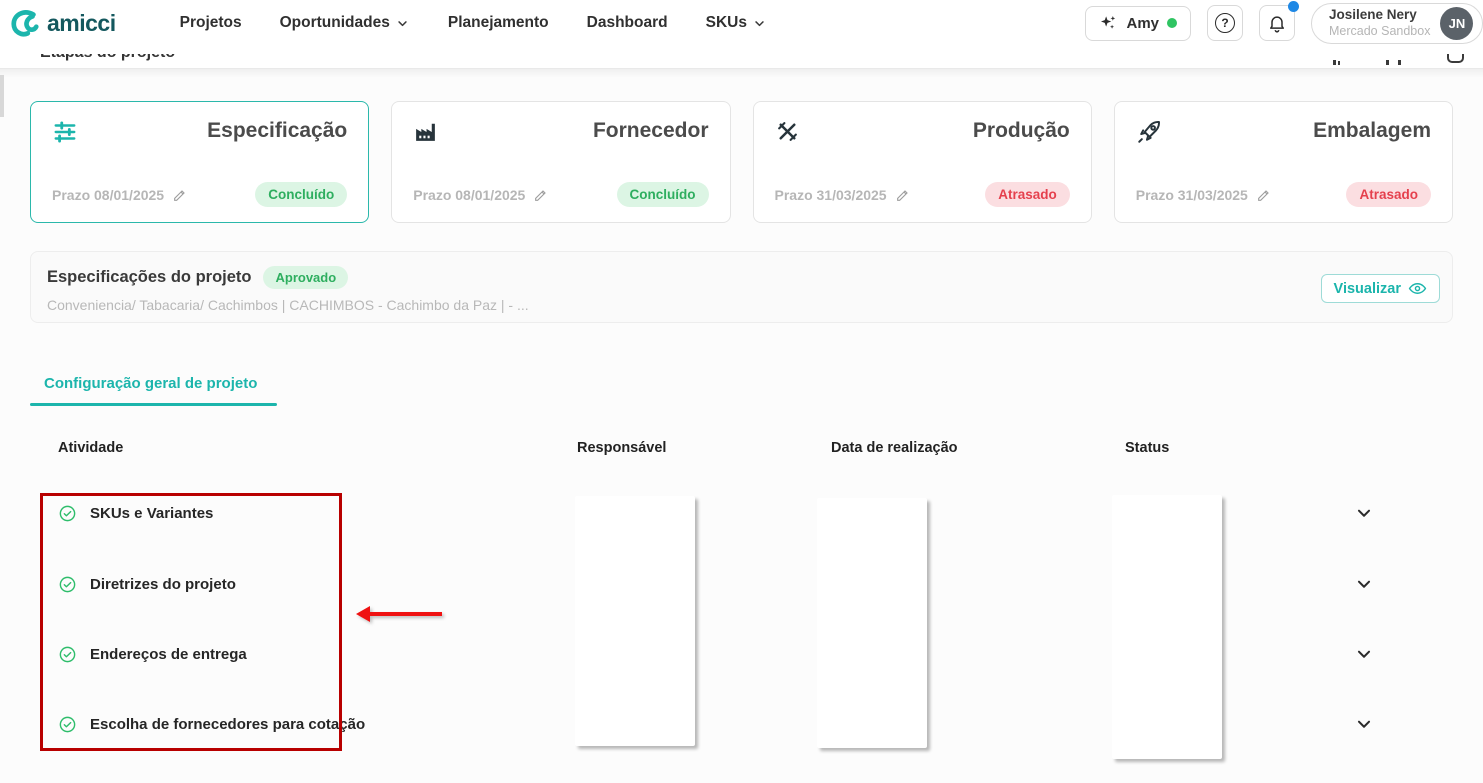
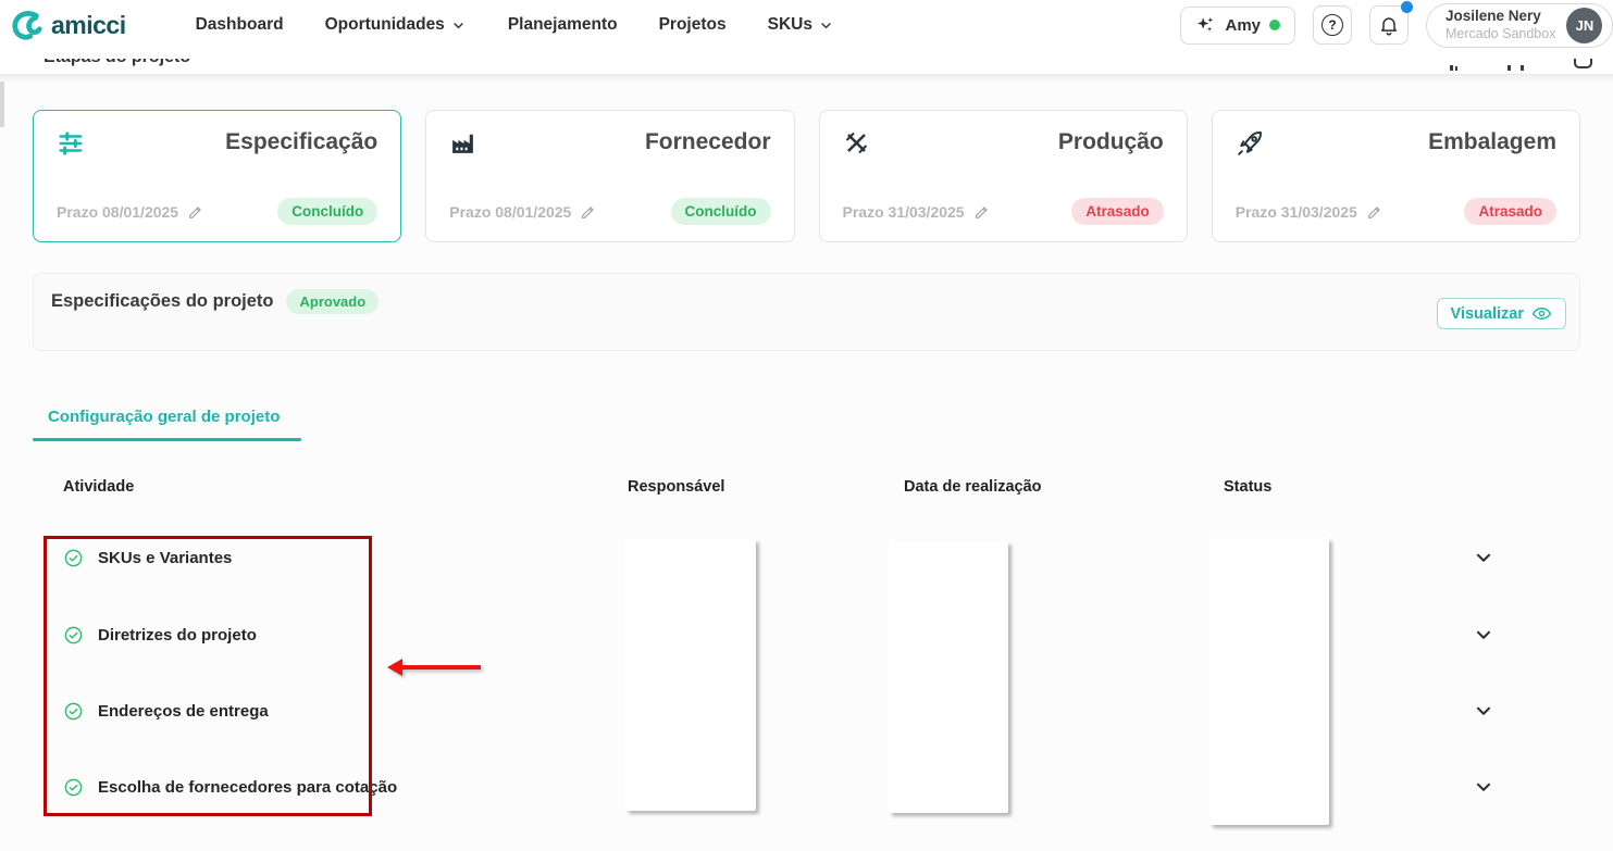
  amicci
- Projetos
+ Dashboard
  Oportunidades
  Planejamento
- Dashboard
+ Projetos
  SKUs
  Amy
  ?
  Josilene Nery
  Mercado Sandbox
  JN
  Especificação
  Prazo 08/01/2025
  Concluído
  Fornecedor
  Prazo 08/01/2025
  Concluído
  Produção
  Prazo 31/03/2025
  Atrasado
  Embalagem
  Prazo 31/03/2025
  Atrasado
  Especificações do projeto
  Aprovado
- Conveniencia/ Tabacaria/ Cachimbos | CACHIMBOS - Cachimbo da Paz | - ...
  Visualizar
  Configuração geral de projeto
  Atividade
  Responsável
  Data de realização
  Status
  SKUs e Variantes
  Diretrizes do projeto
  Endereços de entrega
  Escolha de fornecedores para cotação
